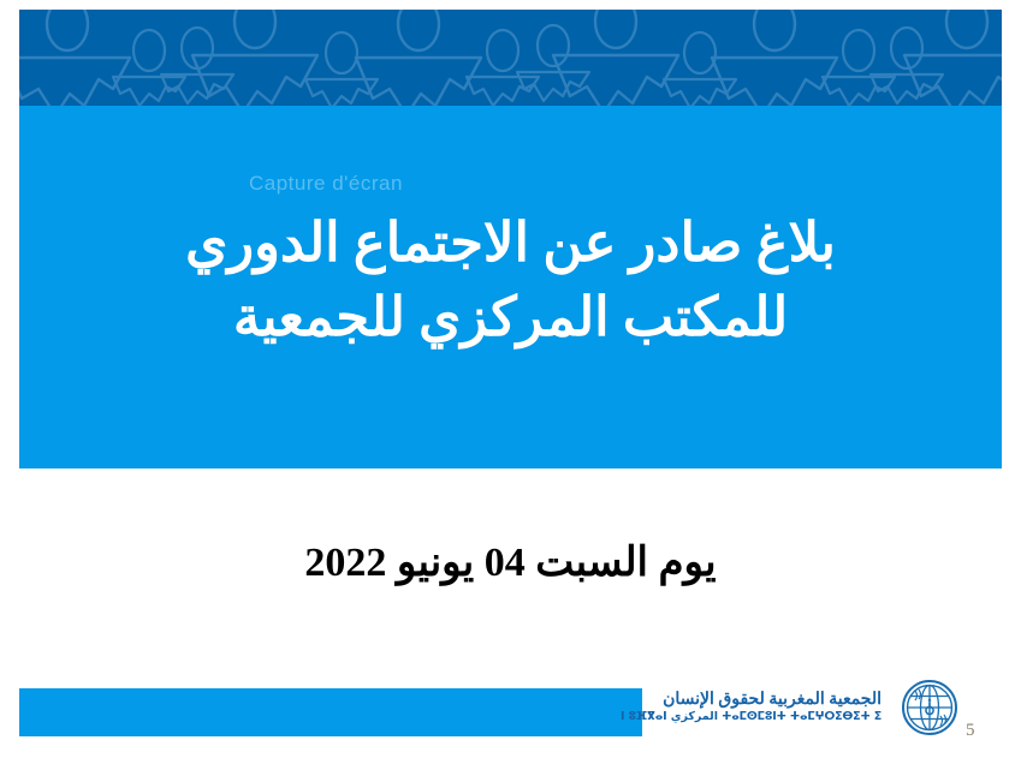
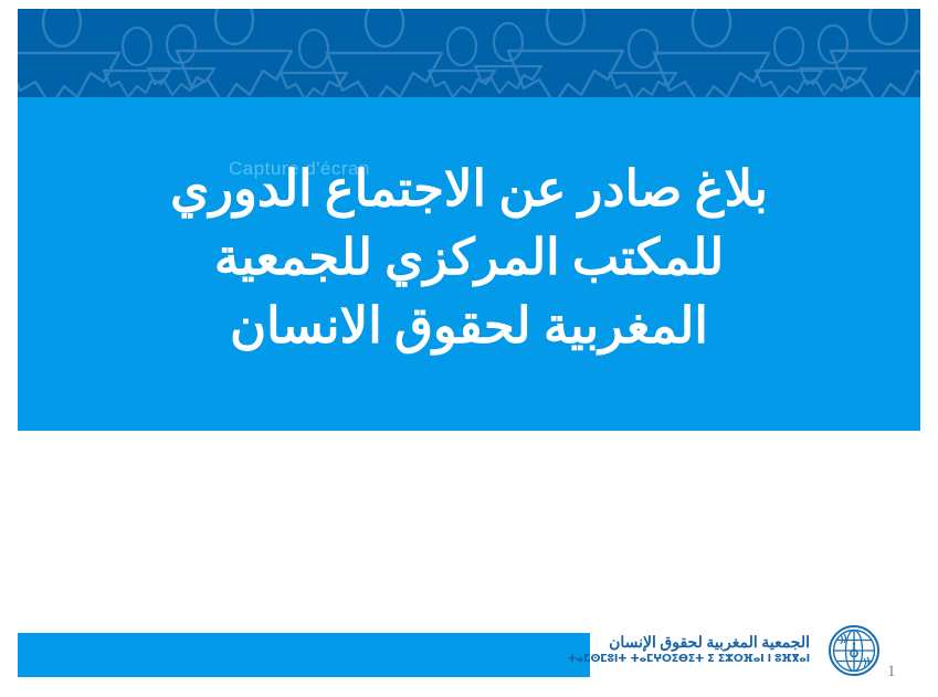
  بلاغ صادر عن الاجتماع الدوري
  للمكتب المركزي للجمعية
+ المغربية لحقوق الانسان
  Capture d'écran
- يوم السبت 04 يونيو 2022
  الجمعية المغربية لحقوق الإنسان
- ⵜⴰⵎⵙⵎⵓⵏⵜ ⵜⴰⵎⵖⵔⵉⴱⵉⵜ ⵉ المركزي ⵏ ⵓⴼⴳⴰⵏ
+ ⵜⴰⵎⵙⵎⵓⵏⵜ ⵜⴰⵎⵖⵔⵉⴱⵉⵜ ⵉ ⵉⵣⵔⴼⴰⵏ ⵏ ⵓⴼⴳⴰⵏ
- 5
+ 1
